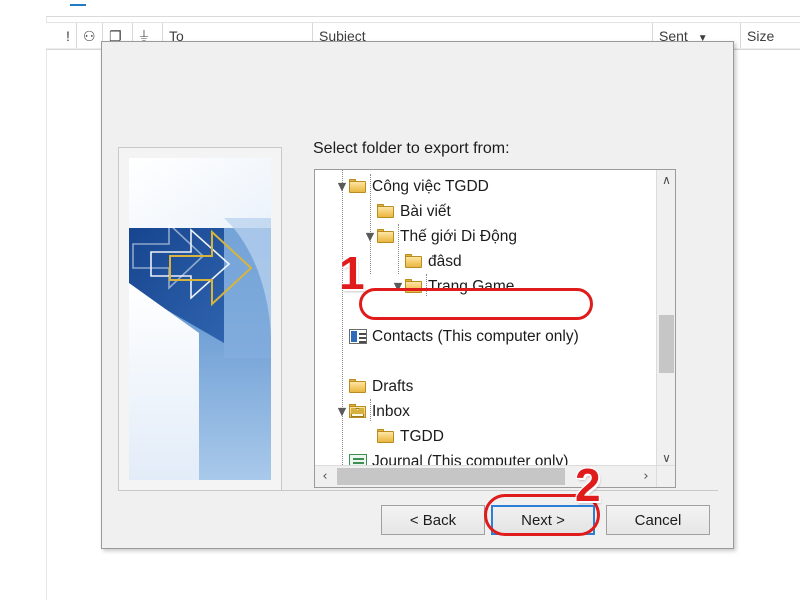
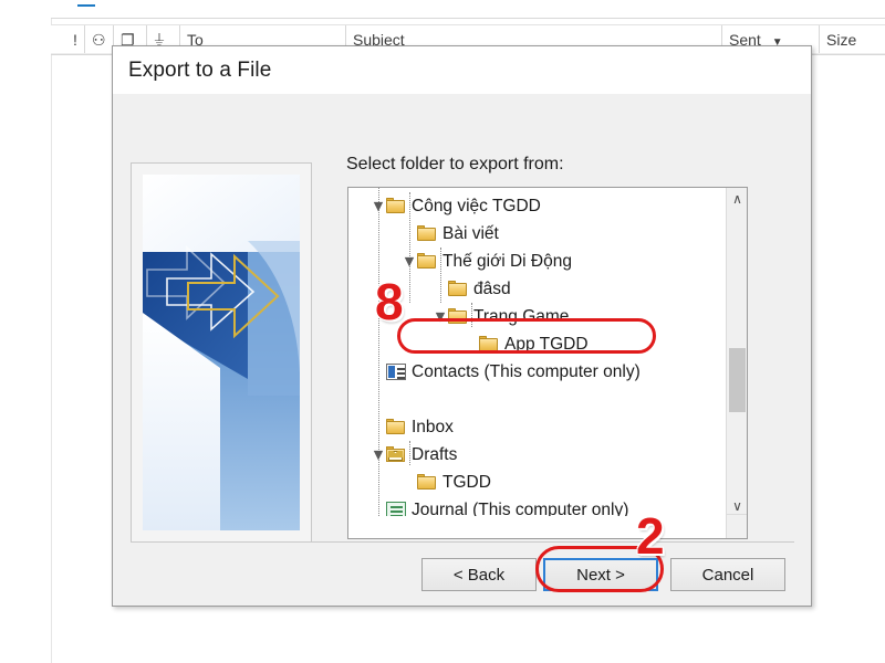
  !
  ⚇
  ❐
  ⏚
  To
  Subject
  Sent ▼
  Size
+ Export to a File
  Select folder to export from:
  ▼
  Công việc TGDD
  Bài viết
  ▼
  Thế giới Di Động
  đâsd
  ▼
  Trang Game
+ App TGDD
  Contacts (This computer only)
- Drafts
+ Inbox
  ▼
- Inbox
+ Drafts
  TGDD
  Journal (This computer only)
  ∧
  ∨
- ‹
- ›
  < Back
  Next >
  Cancel
- 1
+ 8
  2
